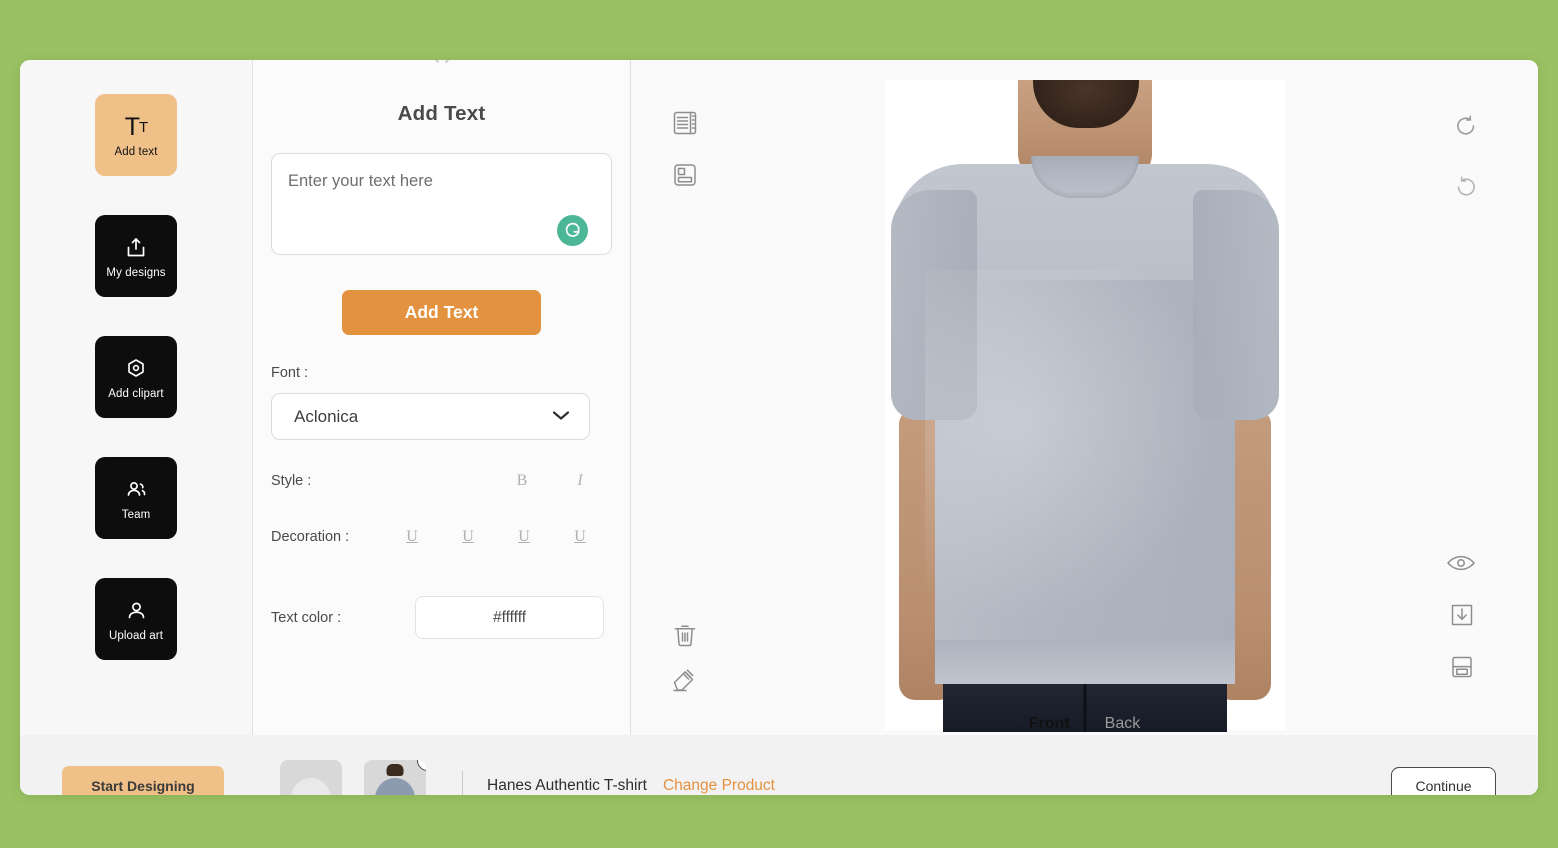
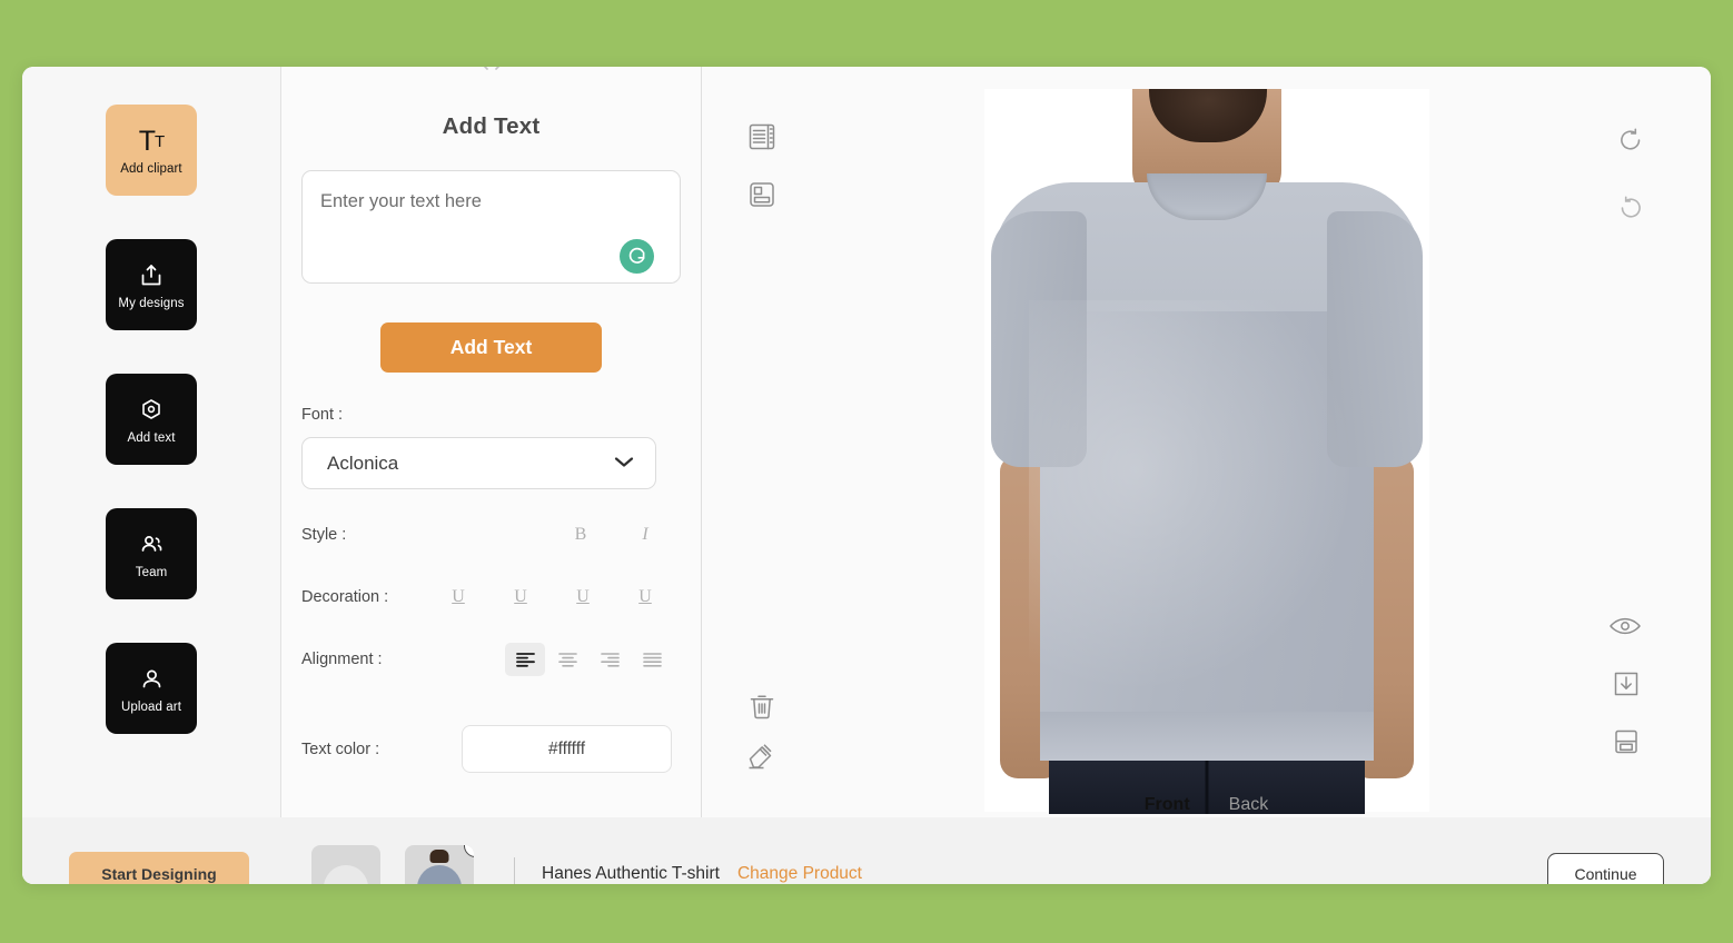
  T
  T
- Add text
+ Add clipart
  My designs
- Add clipart
+ Add text
  Team
  Upload art
  Add Text
  Enter your text here
  Add Text
  Font :
  Aclonica
  Style :
  B
  I
  Decoration :
  U
  U
  U
  U
+ Alignment :
  Text color :
  #ffffff
  Front
  Back
  Start Designing
  Hanes Authentic T-shirt
  Change Product
  Continue
